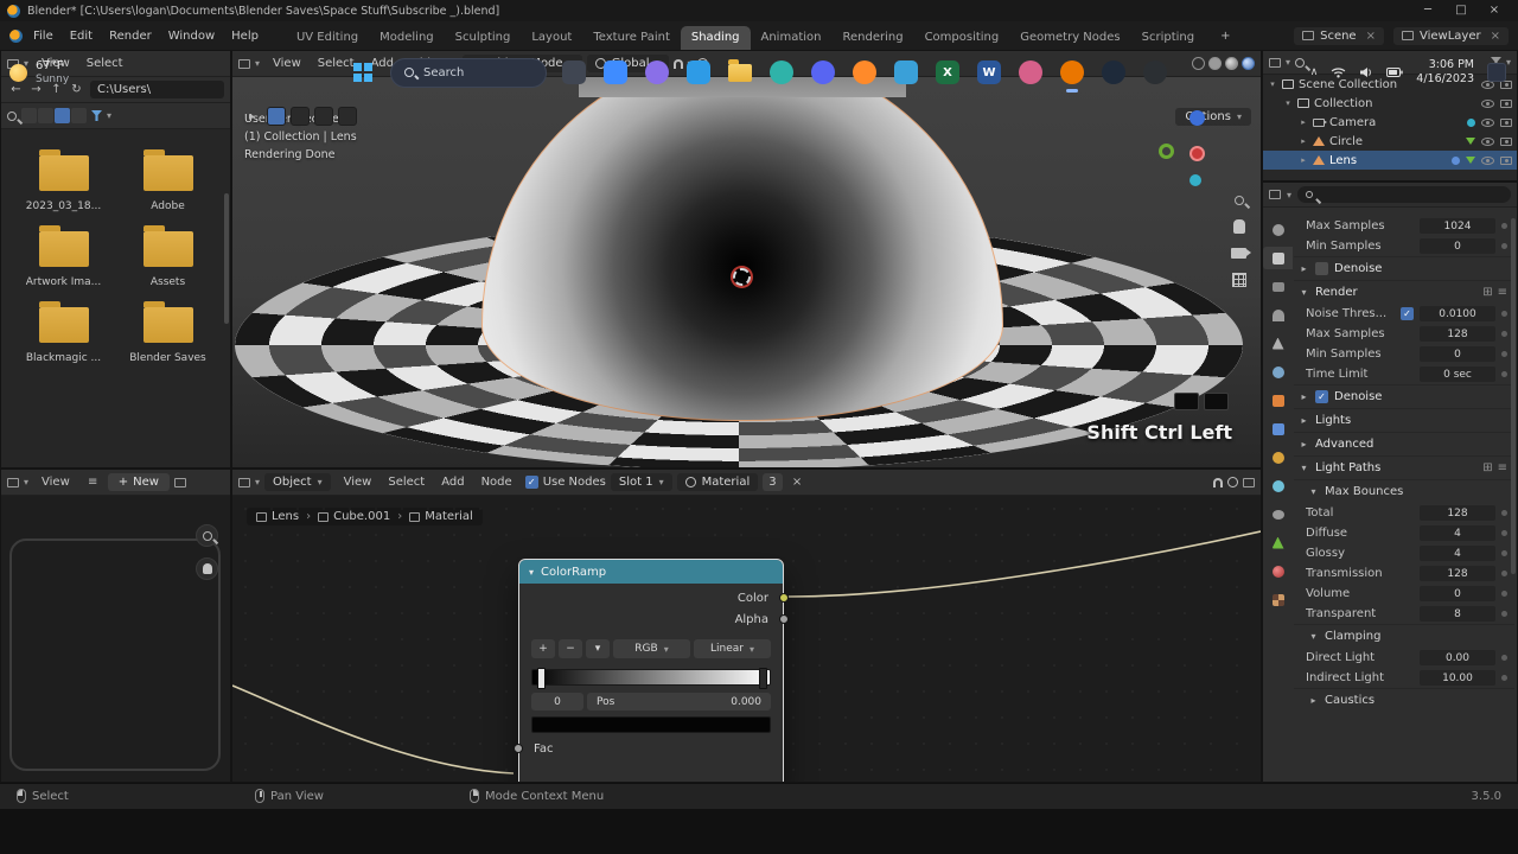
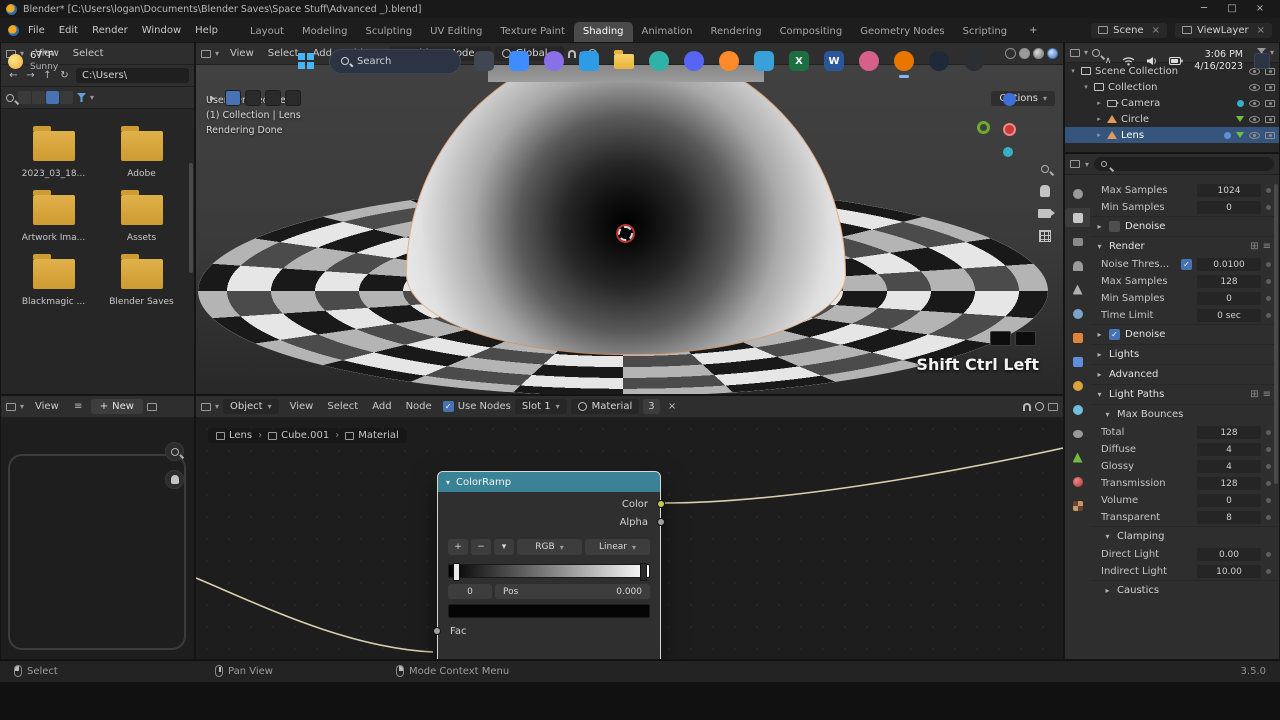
- Blender* [C:\Users\logan\Documents\Blender Saves\Space Stuff\Subscribe _).blend]
+ Blender* [C:\Users\logan\Documents\Blender Saves\Space Stuff\Advanced _).blend]
  ─
  □
  ×
  File
  Edit
  Render
  Window
  Help
- UV Editing
+ Layout
  Modeling
  Sculpting
- Layout
+ UV Editing
  Texture Paint
  Shading
  Animation
  Rendering
  Compositing
  Geometry Nodes
  Scripting
  +
  Scene
  ×
  ViewLayer
  ×
  ▾
  View
  Select
  ←
  →
  ↑
  ↻
  C:\Users\
  ▾
  2023_03_18...
  Adobe
  Artwork Ima...
  Assets
  Blackmagic ...
  Blender Saves
  ▾
  View
  ≡
  +
  New
  ▾
  View
  Select
  Add
  (1) Collection | Lens
  Rendering Done
  ▸
  ▾
  Shift Ctrl Left
  ▾
  Object
  ▾
  View
  Select
  Add
  Node
  ✓
  Use Nodes
  Slot 1
  ▾
  Material
  3
  ×
  Lens
  ›
  Cube.001
  ›
  Material
  ▾
  ColorRamp
  Color
  Alpha
  +
  −
  ▾
  RGB
  ▾
  Linear
  ▾
  0
  Pos
  0.000
  Fac
  ▾
  ▾
  ▾
  Scene Collection
  ▾
  Collection
  ▸
  Camera
  ▸
  Circle
  ▸
  Lens
  ▾
  Max Samples
  1024
  Min Samples
  0
  ▸
  Denoise
  ▾
  Render
  ⊞
  ≡
  Noise Thres...
  ✓
  0.0100
  Max Samples
  128
  Min Samples
  0
  Time Limit
  0 sec
  ▸
  ✓
  Denoise
  ▸
  Lights
  ▸
  Advanced
  ▾
  Light Paths
  ⊞
  ≡
  ▾
  Max Bounces
  Total
  128
  Diffuse
  4
  Glossy
  4
  Transmission
  128
  Volume
  0
  Transparent
  8
  ▾
  Clamping
  Direct Light
  0.00
  Indirect Light
  10.00
  ▸
  Caustics
  Select
  Pan View
  Mode Context Menu
  3.5.0
  67°F
  Sunny
  Search
  X
  W
  ∧
  3:06 PM
  4/16/2023
